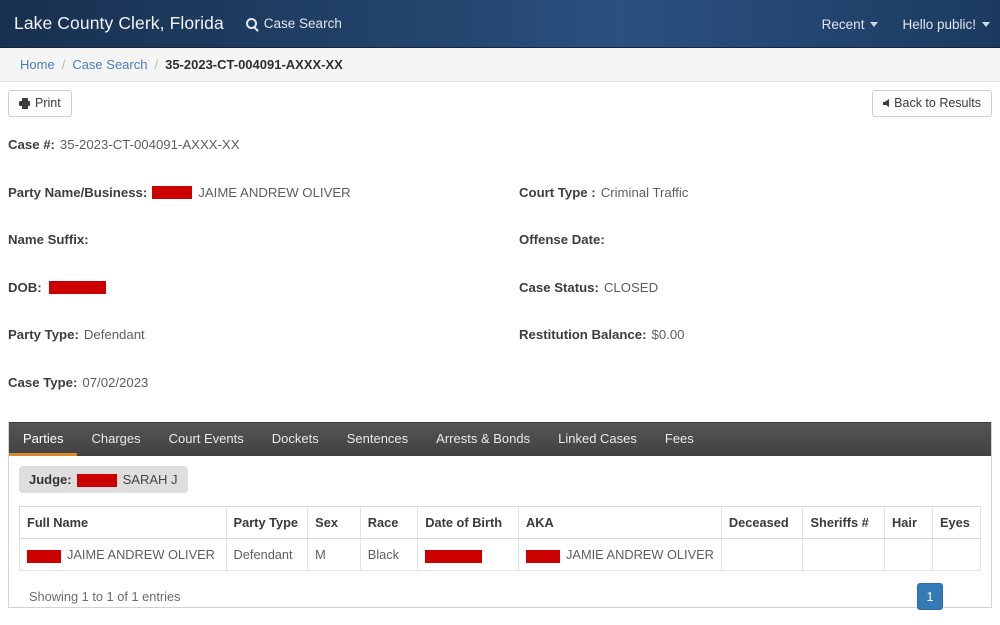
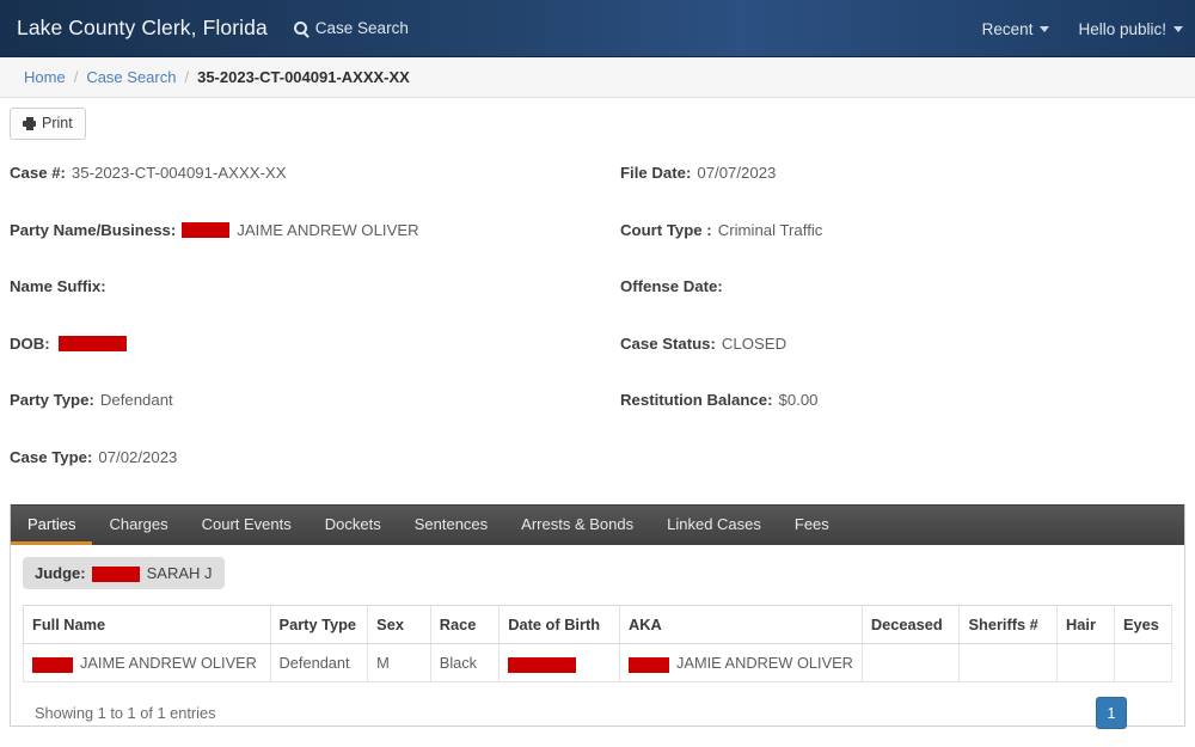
  Lake County Clerk, Florida
  Case Search
  Recent
  Hello public!
  Home
  /
  Case Search
  /
  35-2023-CT-004091-AXXX-XX
  Print
- Back to Results
  Case #:
  35-2023-CT-004091-AXXX-XX
+ File Date:
+ 07/07/2023
  Party Name/Business:
  JAIME ANDREW OLIVER
  Court Type :
  Criminal Traffic
  Name Suffix:
  Offense Date:
  DOB:
  Case Status:
  CLOSED
  Party Type:
  Defendant
  Restitution Balance:
  $0.00
  Case Type:
  07/02/2023
  Parties
  Charges
  Court Events
  Dockets
  Sentences
  Arrests & Bonds
  Linked Cases
  Fees
  Judge:
  SARAH J
  Full Name	Party Type	Sex	Race	Date of Birth	AKA	Deceased	Sheriffs #	Hair	Eyes
  JAIME ANDREW OLIVER	Defendant	M	Black		JAMIE ANDREW OLIVER
  Showing 1 to 1 of 1 entries
  1
